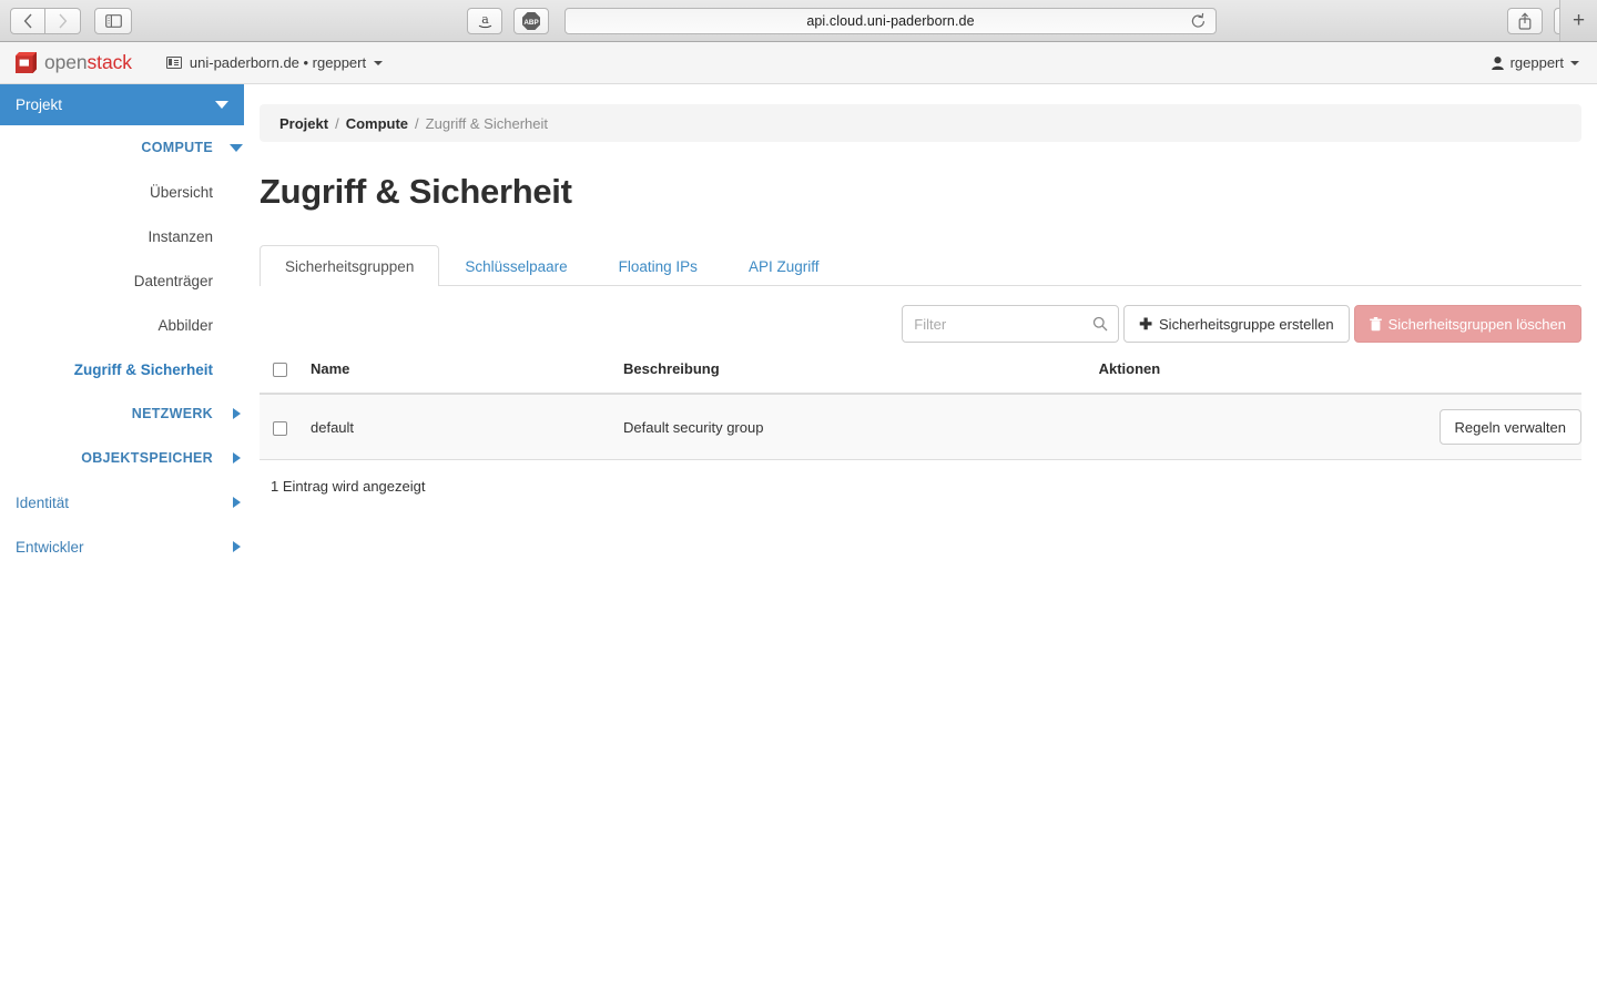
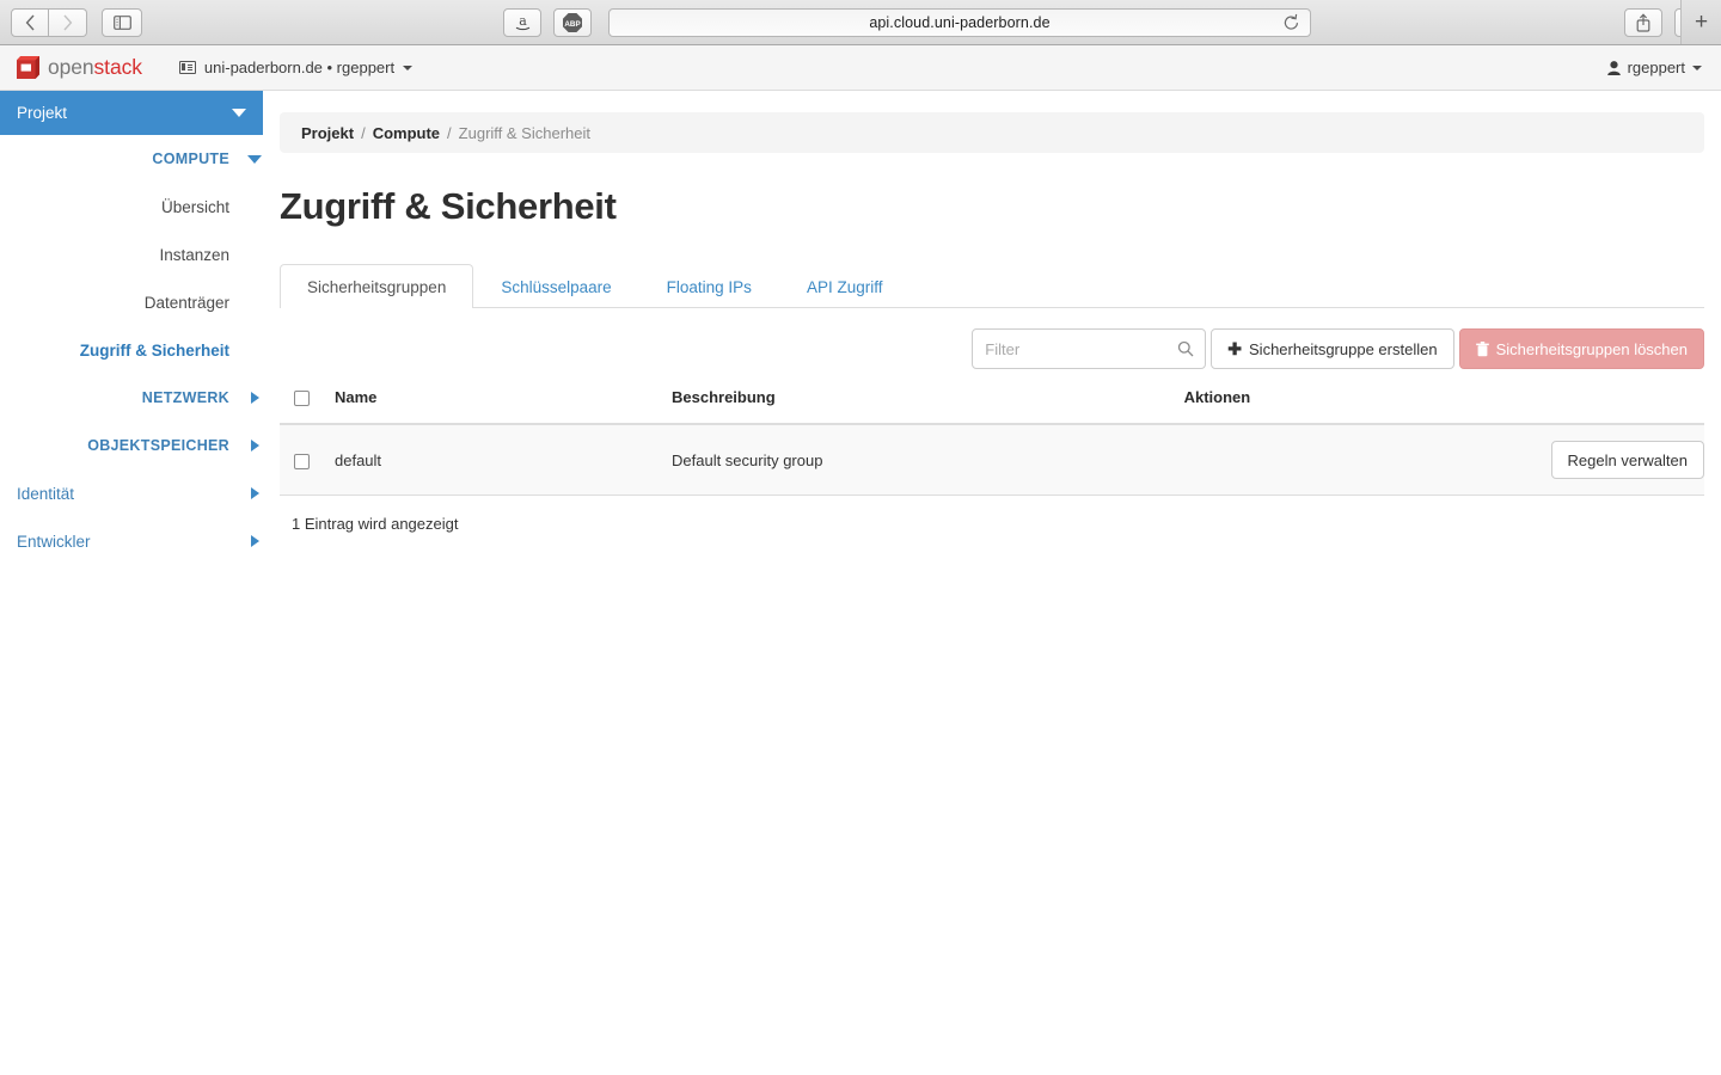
  a
  api.cloud.uni-paderborn.de
  +
  openstack
  uni-paderborn.de • rgeppert
  rgeppert
  Projekt
  COMPUTE
  Übersicht
  Instanzen
  Datenträger
- Abbilder
  Zugriff & Sicherheit
  NETZWERK
  OBJEKTSPEICHER
  Identität
  Entwickler
  Projekt
  /
  Compute
  /
  Zugriff & Sicherheit
  Zugriff & Sicherheit
  Sicherheitsgruppen
  Schlüsselpaare
  Floating IPs
  API Zugriff
  Filter
  ✚
  Sicherheitsgruppe erstellen
  Sicherheitsgruppen löschen
  	Name	Beschreibung	Aktionen
  	default	Default security group	Regeln verwalten
  1 Eintrag wird angezeigt
